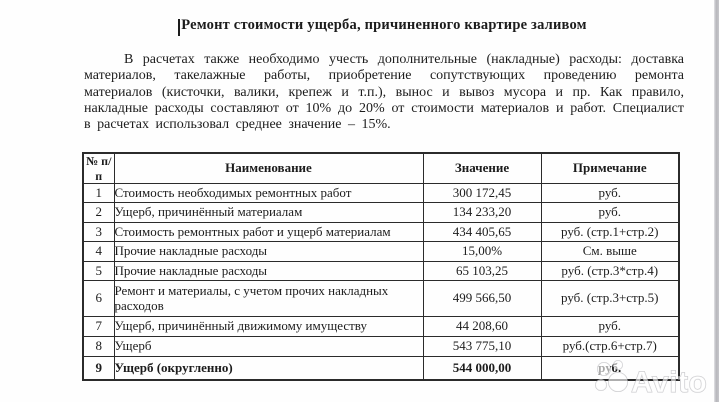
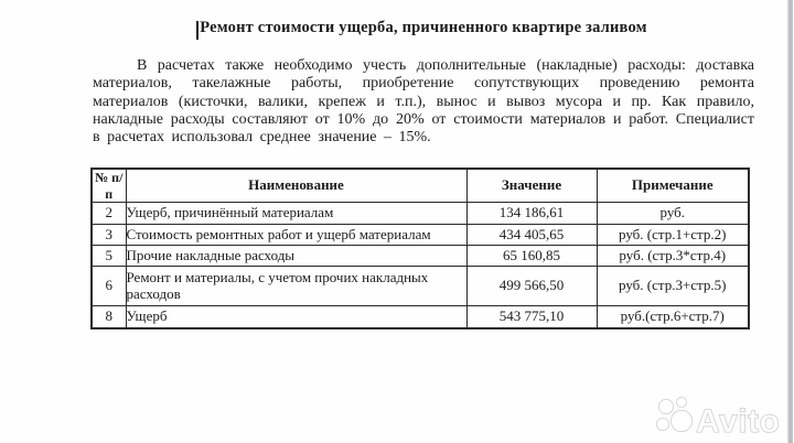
  Ремонт стоимости ущерба, причиненного квартире заливом
  В расчетах также необходимо учесть дополнительные (накладные) расходы: доставка материалов, такелажные работы, приобретение сопутствующих проведению ремонта материалов (кисточки, валики, крепеж и т.п.), вынос и вывоз мусора и пр. Как правило, накладные расходы составляют от 10% до 20% от стоимости материалов и работ. Специалист в расчетах использовал среднее значение – 15%.
  № п/п	Наименование	Значение	Примечание
- 1	Стоимость необходимых ремонтных работ	300 172,45	руб.
- 2	Ущерб, причинённый материалам	134 233,20	руб.
+ 2	Ущерб, причинённый материалам	134 186,61	руб.
  3	Стоимость ремонтных работ и ущерб материалам	434 405,65	руб. (стр.1+стр.2)
- 4	Прочие накладные расходы	15,00%	См. выше
- 5	Прочие накладные расходы	65 103,25	руб. (стр.3*стр.4)
+ 5	Прочие накладные расходы	65 160,85	руб. (стр.3*стр.4)
  6	Ремонт и материалы, с учетом прочих накладных расходов	499 566,50	руб. (стр.3+стр.5)
- 7	Ущерб, причинённый движимому имуществу	44 208,60	руб.
  8	Ущерб	543 775,10	руб.(стр.6+стр.7)
- 9	Ущерб (округленно)	544 000,00	руб.
  Avito
